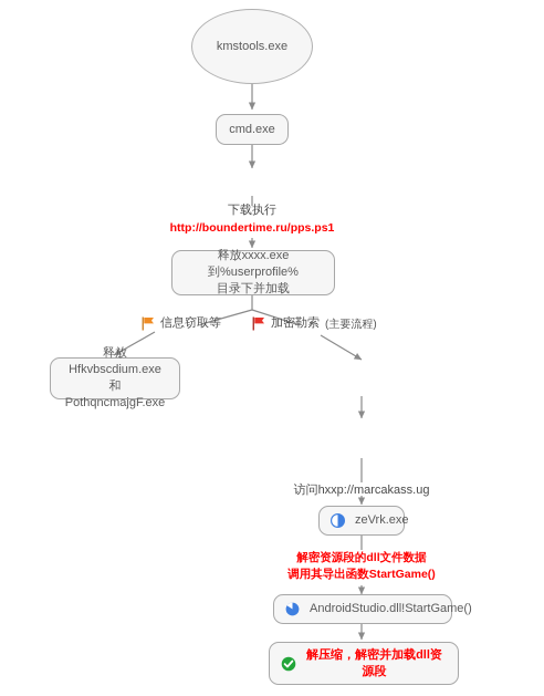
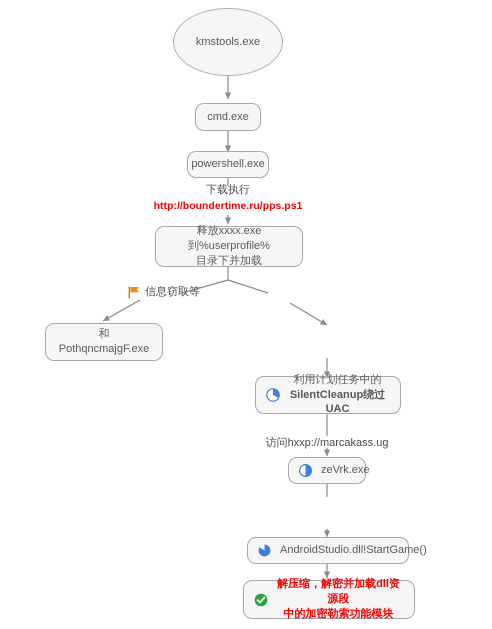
  kmstools.exe
  cmd.exe
+ powershell.exe
  下载执行
  http://boundertime.ru/pps.ps1
  释放xxxx.exe到%userprofile%
  目录下并加载
  信息窃取等
- 加密勒索
- (主要流程)
- 释放Hfkvbscdium.exe
  和PothqncmajgF.exe
+ 利用计划任务中的
+ SilentCleanup绕过UAC
  访问hxxp://marcakass.ug
  zeVrk.exe
- 解密资源段的dll文件数据
- 调用其导出函数StartGame()
  AndroidStudio.dll!StartGame()
  解压缩，解密并加载dll资源段
+ 中的加密勒索功能模块
